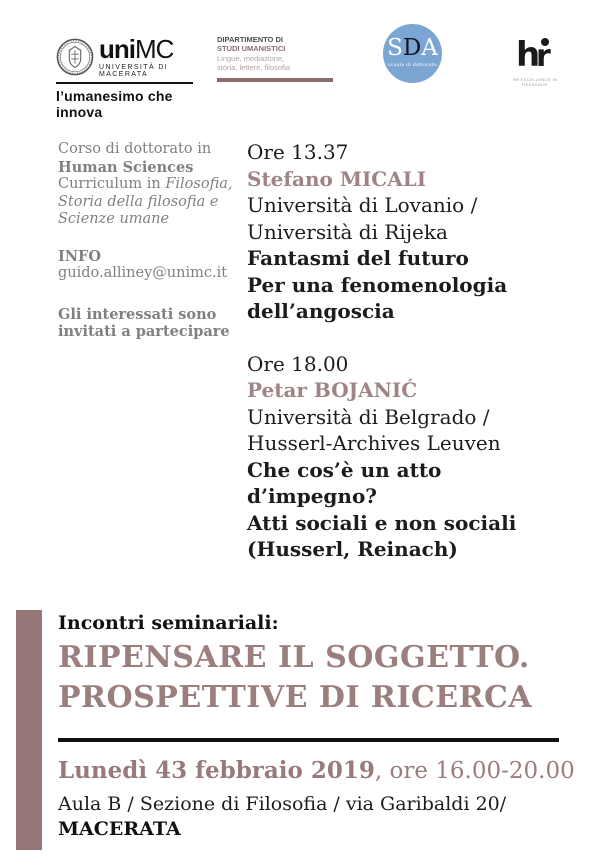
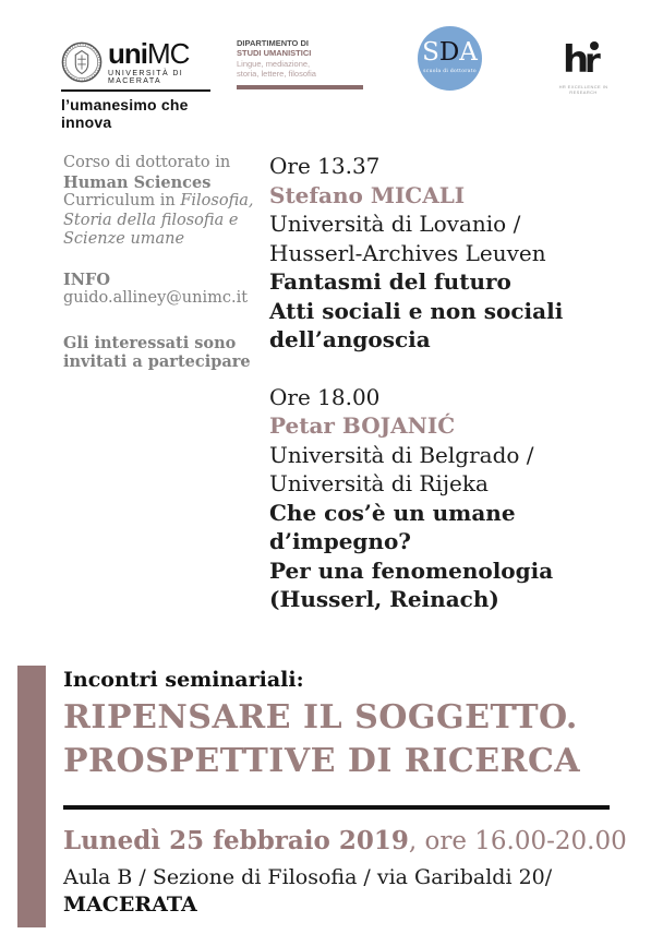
  uniMC
  l’umanesimo che innova
  DIPARTIMENTO DI
  STUDI UMANISTICI
  Lingue, mediazione,
  storia, lettere, filosofia
  SDA
  h
  r
  Corso di dottorato in
  Human Sciences
  Curriculum in Filosofia,
  Storia della filosofia e
  Scienze umane
  INFO
  guido.alliney@unimc.it
  Gli interessati sono
  invitati a partecipare
  Ore 13.37
  Stefano MICALI
  Università di Lovanio /
- Università di Rijeka
+ Husserl-Archives Leuven
  Fantasmi del futuro
- Per una fenomenologia
+ Atti sociali e non sociali
  dell’angoscia
  Ore 18.00
  Petar BOJANIĆ
  Università di Belgrado /
- Husserl-Archives Leuven
+ Università di Rijeka
- Che cos’è un atto d’impegno?
+ Che cos’è un umane d’impegno?
- Atti sociali e non sociali
+ Per una fenomenologia
  (Husserl, Reinach)
  Incontri seminariali:
  RIPENSARE IL SOGGETTO.
  PROSPETTIVE DI RICERCA
- Lunedì 43 febbraio 2019, ore 16.00-20.00
+ Lunedì 25 febbraio 2019, ore 16.00-20.00
  Aula B / Sezione di Filosofia / via Garibaldi 20/
  MACERATA
